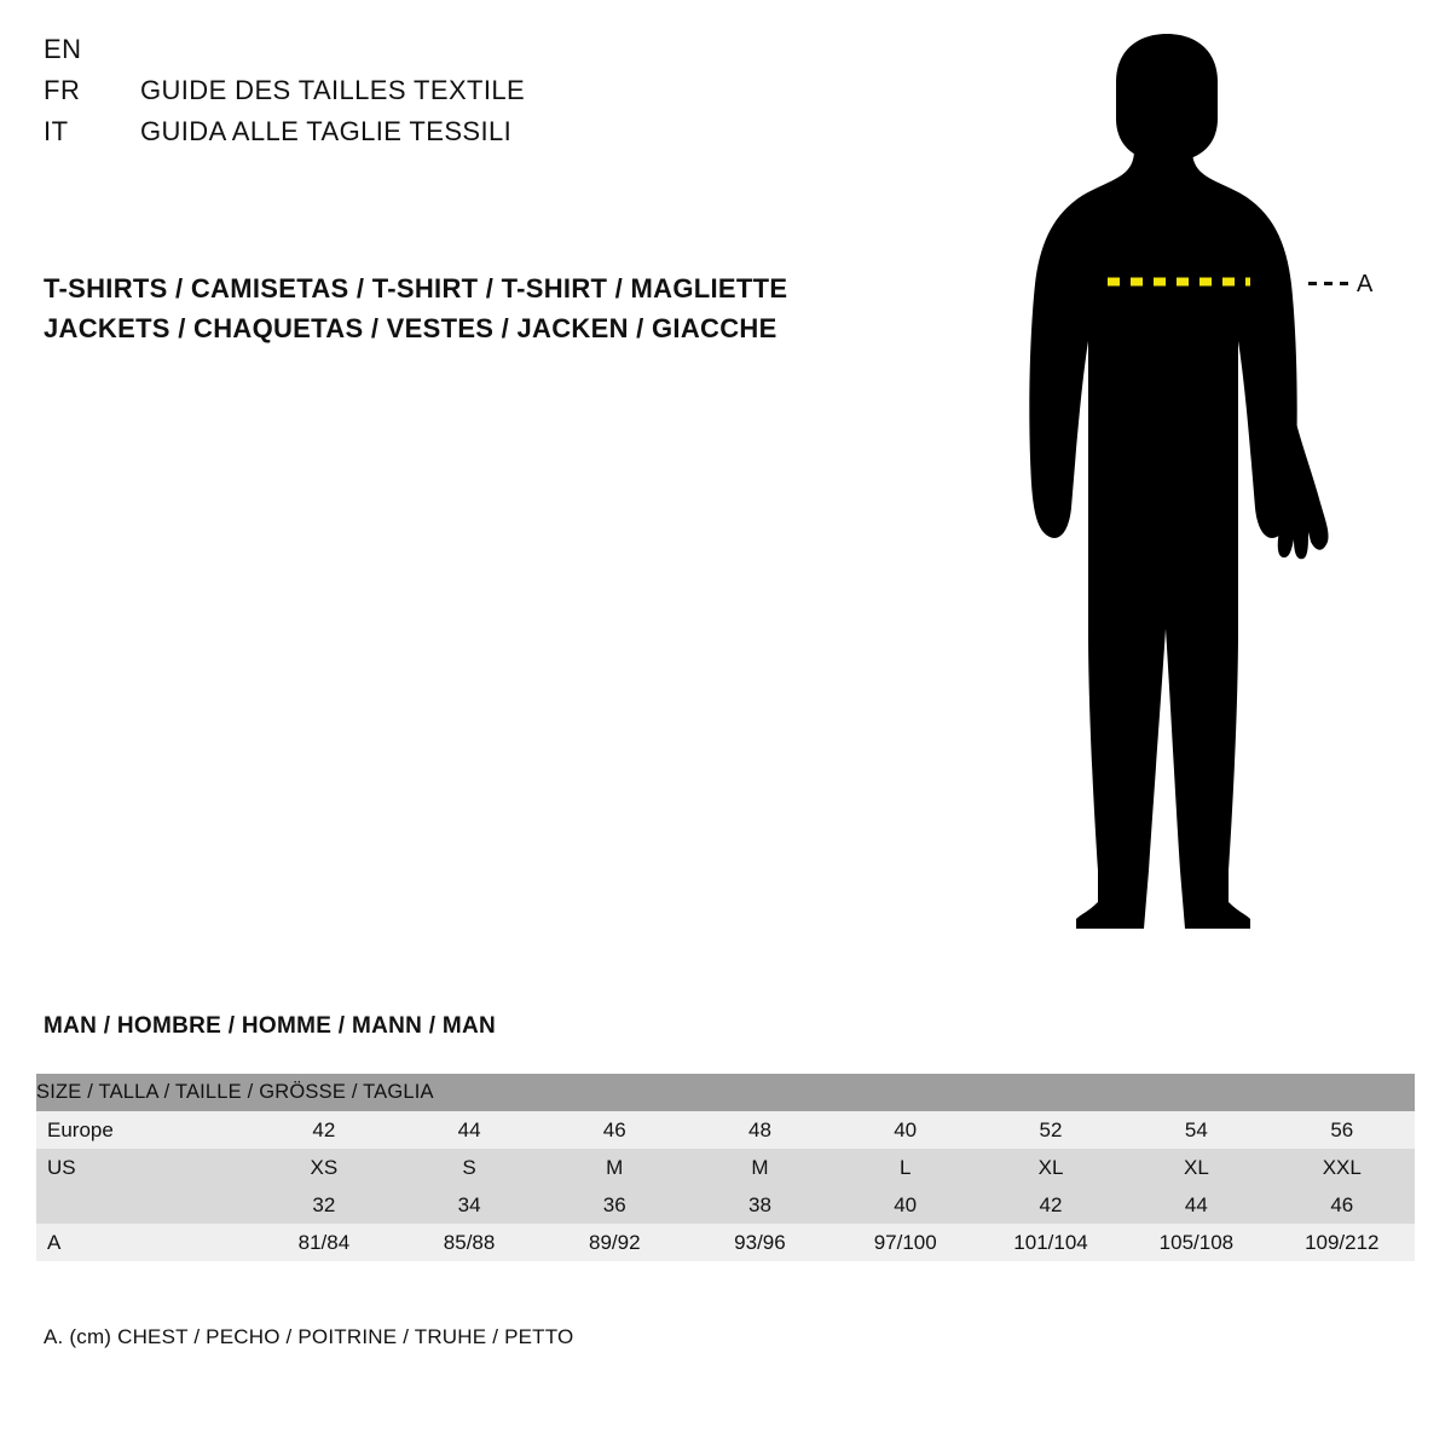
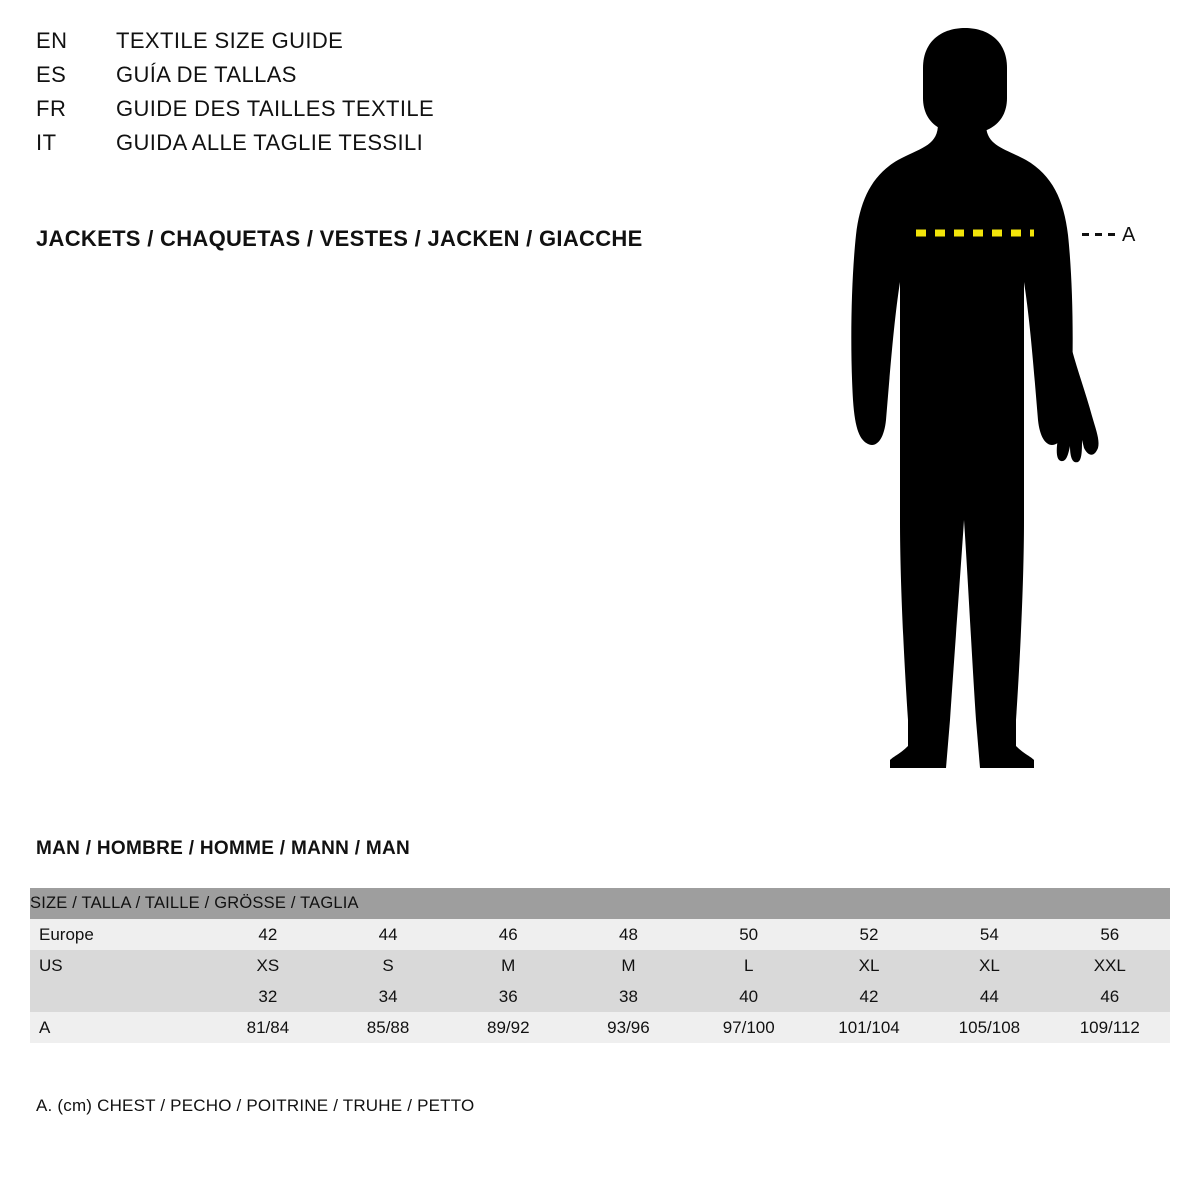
  EN
+ TEXTILE SIZE GUIDE
+ ES
+ GUÍA DE TALLAS
  FR
  GUIDE DES TAILLES TEXTILE
  IT
  GUIDA ALLE TAGLIE TESSILI
- T-SHIRTS / CAMISETAS / T-SHIRT / T-SHIRT / MAGLIETTE
  JACKETS / CHAQUETAS / VESTES / JACKEN / GIACCHE
  A
  MAN / HOMBRE / HOMME / MANN / MAN
  SIZE / TALLA / TAILLE / GRÖSSE / TAGLIA
- Europe	42	44	46	48	40	52	54	56
+ Europe	42	44	46	48	50	52	54	56
  US	XS	S	M	M	L	XL	XL	XXL
  	32	34	36	38	40	42	44	46
- A	81/84	85/88	89/92	93/96	97/100	101/104	105/108	109/212
+ A	81/84	85/88	89/92	93/96	97/100	101/104	105/108	109/112
  A. (cm) CHEST / PECHO / POITRINE / TRUHE / PETTO
